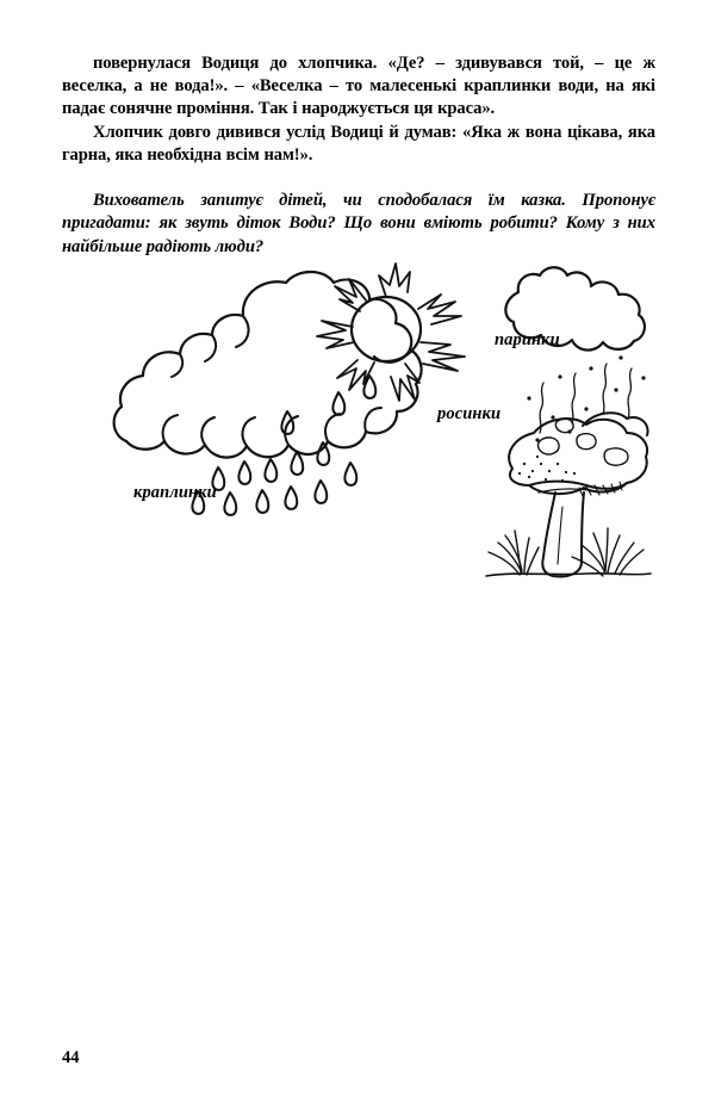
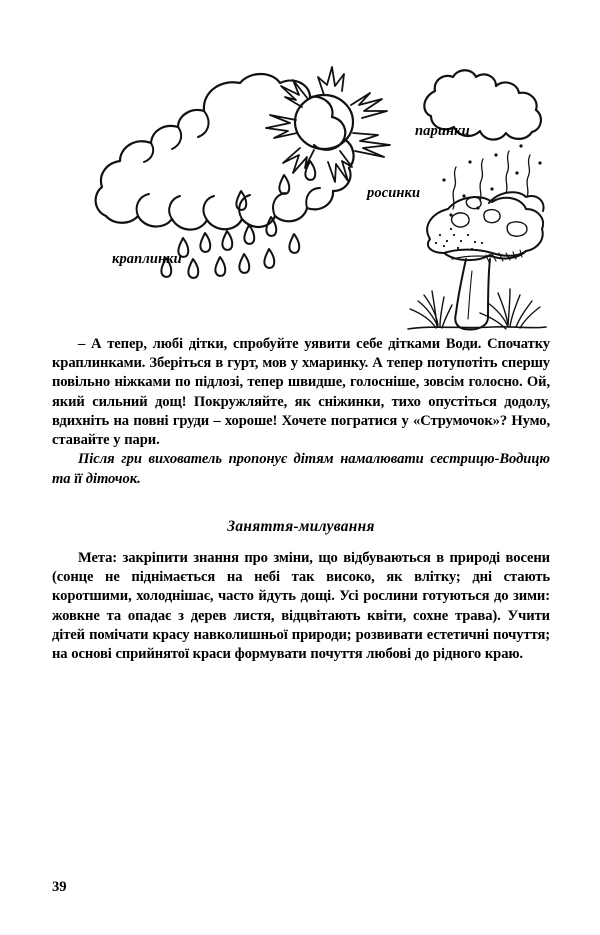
- повернулася Водиця до хлопчика. «Де? – здивувався той, – це ж веселка, а не вода!». – «Веселка – то малесенькі краплинки води, на які падає сонячне проміння. Так і народжується ця краса».
- Хлопчик довго дивився услід Водиці й думав: «Яка ж вона цікава, яка гарна, яка необхідна всім нам!».
- Вихователь запитує дітей, чи сподобалася їм казка. Пропонує пригадати: як звуть діток Води? Що вони вміють робити? Кому з них найбільше радіють люди?
  краплинки
  паринки
  росинки
+ – А тепер, любі дітки, спробуйте уявити себе дітками Води. Спочатку краплинками. Зберіться в гурт, мов у хмаринку. А тепер потупотіть спершу повільно ніжками по підлозі, тепер швидше, голосніше, зовсім голосно. Ой, який сильний дощ! Покружляйте, як сніжинки, тихо опустіться додолу, вдихніть на повні груди – хороше! Хочете погратися у «Струмочок»? Нумо, ставайте у пари.
+ Після гри вихователь пропонує дітям намалювати сестрицю-Водицю та її діточок.
+ Заняття-милування
+ Мета: закріпити знання про зміни, що відбуваються в природі восени (сонце не піднімається на небі так високо, як влітку; дні стають коротшими, холоднішає, часто йдуть дощі. Усі рослини готуються до зими: жовкне та опадає з дерев листя, відцвітають квіти, сохне трава). Учити дітей помічати красу навколишньої природи; розвивати естетичні почуття; на основі сприйнятої краси формувати почуття любові до рідного краю.
- 44
+ 39
